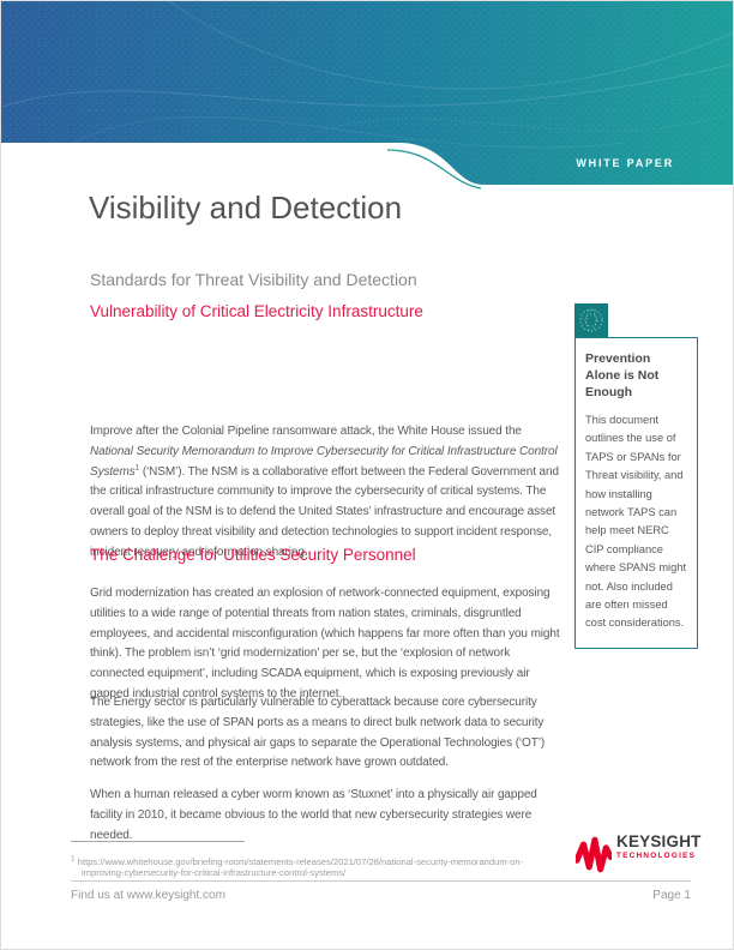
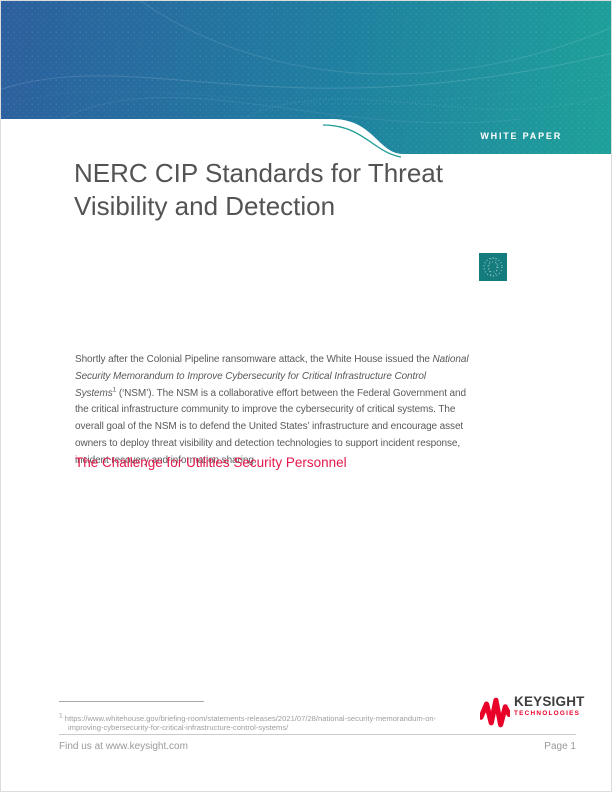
  WHITE PAPER
+ NERC CIP Standards for Threat
  Visibility and Detection
- Standards for Threat Visibility and Detection
- Vulnerability of Critical Electricity Infrastructure
- Improve after the Colonial Pipeline ransomware attack, the White House issued the National Security Memorandum to Improve Cybersecurity for Critical Infrastructure Control Systems (‘NSM’). The NSM is a collaborative effort between the Federal Government and the critical infrastructure community to improve the cybersecurity of critical systems. The overall goal of the NSM is to defend the United States’ infrastructure and encourage asset owners to deploy threat visibility and detection technologies to support incident response, incident recovery and information sharing.
+ Shortly after the Colonial Pipeline ransomware attack, the White House issued the National Security Memorandum to Improve Cybersecurity for Critical Infrastructure Control Systems (‘NSM’). The NSM is a collaborative effort between the Federal Government and the critical infrastructure community to improve the cybersecurity of critical systems. The overall goal of the NSM is to defend the United States’ infrastructure and encourage asset owners to deploy threat visibility and detection technologies to support incident response, incident recovery and information sharing.
  The Challenge for Utilities Security Personnel
- Grid modernization has created an explosion of network-connected equipment, exposing utilities to a wide range of potential threats from nation states, criminals, disgruntled employees, and accidental misconfiguration (which happens far more often than you might think). The problem isn’t ‘grid modernization’ per se, but the ‘explosion of network connected equipment’, including SCADA equipment, which is exposing previously air gapped industrial control systems to the internet.
- The Energy sector is particularly vulnerable to cyberattack because core cybersecurity strategies, like the use of SPAN ports as a means to direct bulk network data to security analysis systems, and physical air gaps to separate the Operational Technologies (‘OT’) network from the rest of the enterprise network have grown outdated.
- When a human released a cyber worm known as ‘Stuxnet’ into a physically air gapped facility in 2010, it became obvious to the world that new cybersecurity strategies were needed.
- Prevention Alone is Not Enough
- This document outlines the use of TAPS or SPANs for Threat visibility, and how installing network TAPS can help meet NERC CIP compliance where SPANS might not. Also included are often missed cost considerations.
  https://www.whitehouse.gov/briefing-room/statements-releases/2021/07/28/national-security-memorandum-on-improving-cybersecurity-for-critical-infrastructure-control-systems/
  KEYSIGHT
  Find us at www.keysight.com
  Page 1
